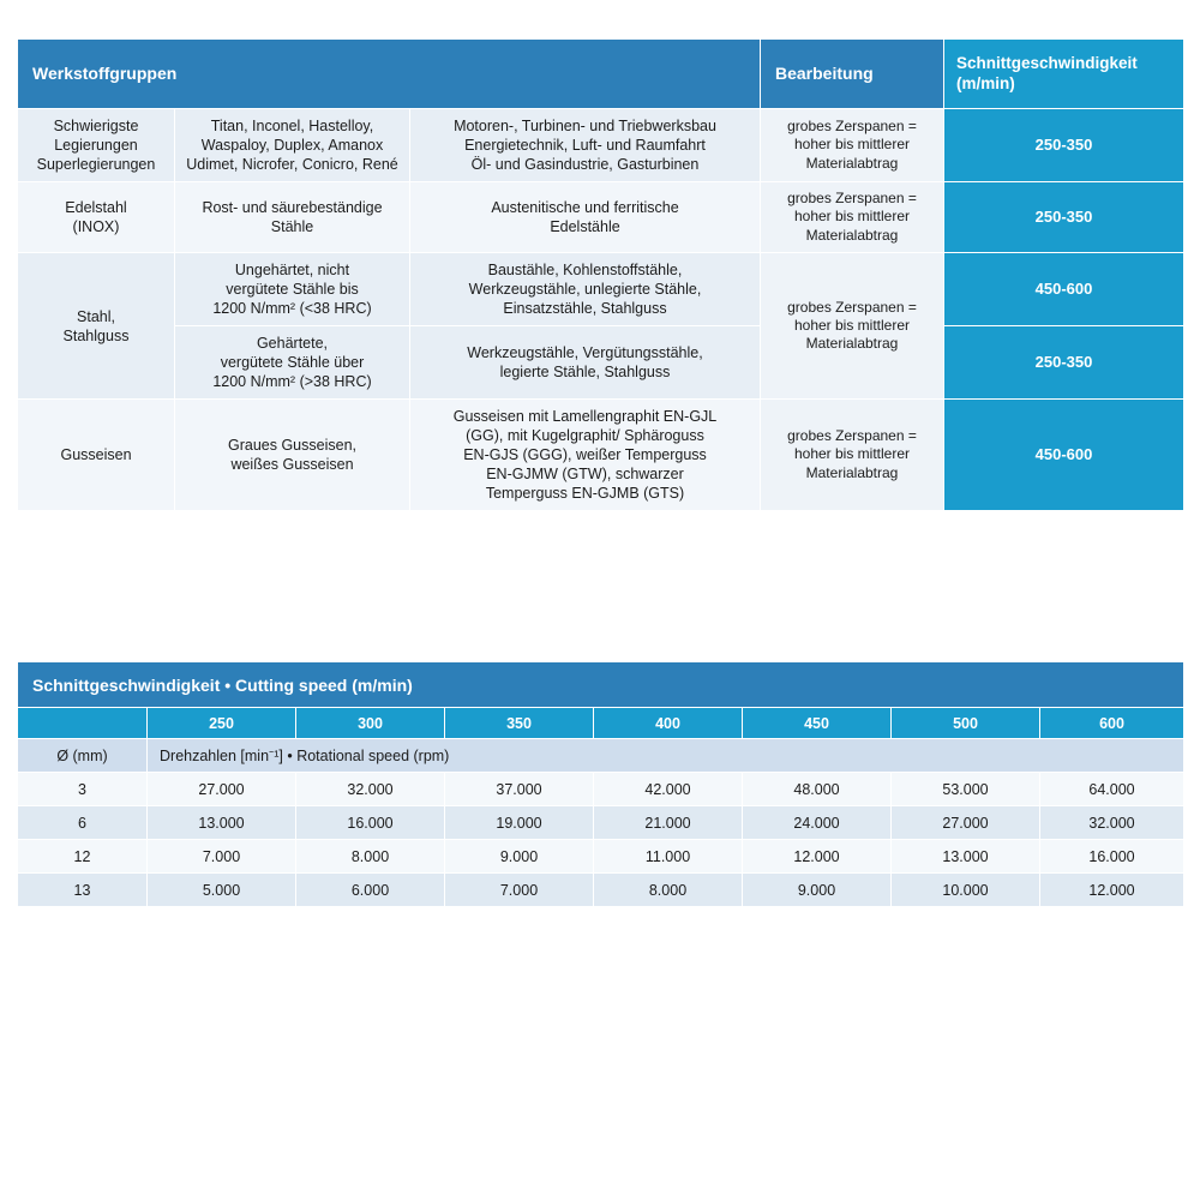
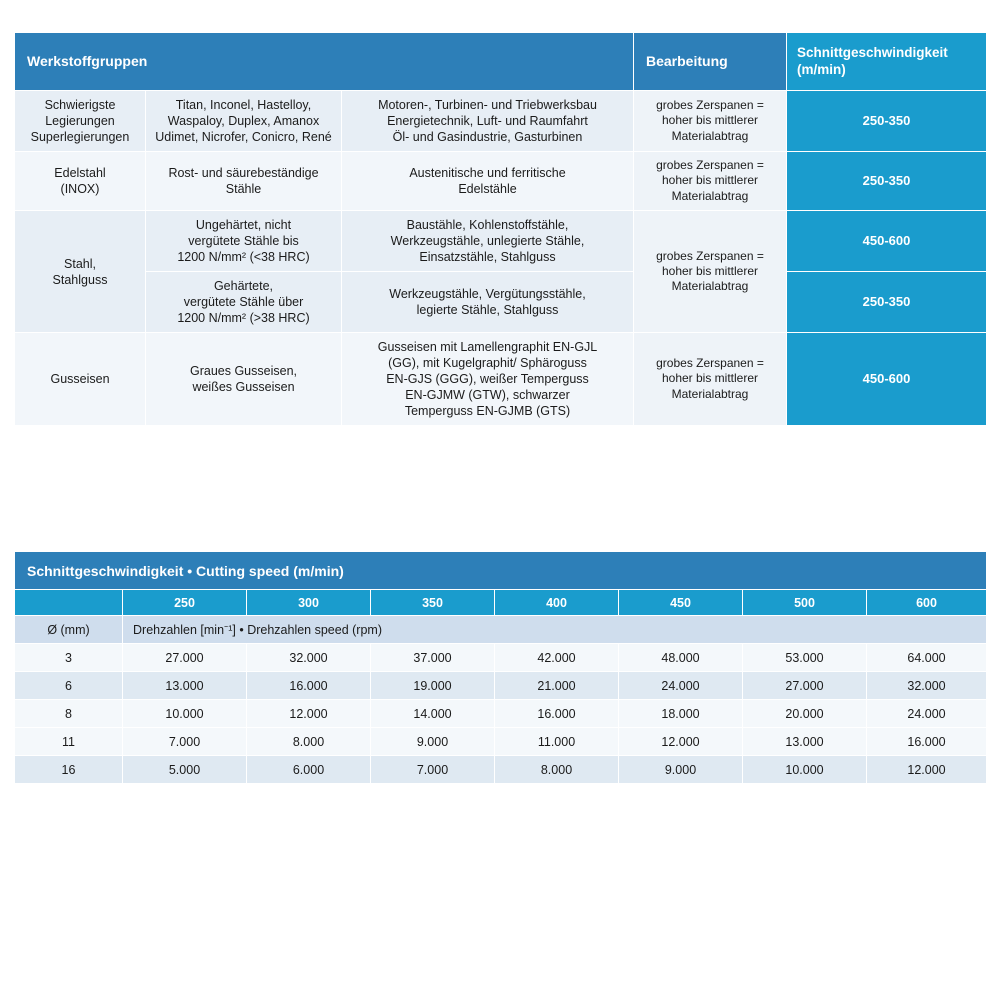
  Werkstoffgruppen	Bearbeitung	Schnittgeschwindigkeit(m/min)
  SchwierigsteLegierungenSuperlegierungen	Titan, Inconel, Hastelloy,Waspaloy, Duplex, AmanoxUdimet, Nicrofer, Conicro, René	Motoren-, Turbinen- und TriebwerksbauEnergietechnik, Luft- und RaumfahrtÖl- und Gasindustrie, Gasturbinen	grobes Zerspanen =hoher bis mittlererMaterialabtrag	250-350
  Edelstahl(INOX)	Rost- und säurebeständigeStähle	Austenitische und ferritischeEdelstähle	grobes Zerspanen =hoher bis mittlererMaterialabtrag	250-350
  Stahl,Stahlguss	Ungehärtet, nichtvergütete Stähle bis1200 N/mm² (<38 HRC)	Baustähle, Kohlenstoffstähle,Werkzeugstähle, unlegierte Stähle,Einsatzstähle, Stahlguss	grobes Zerspanen =hoher bis mittlererMaterialabtrag	450-600
  Gehärtete,vergütete Stähle über1200 N/mm² (>38 HRC)	Werkzeugstähle, Vergütungsstähle,legierte Stähle, Stahlguss	250-350
  Gusseisen	Graues Gusseisen,weißes Gusseisen	Gusseisen mit Lamellengraphit EN-GJL(GG), mit Kugelgraphit/ SphärogussEN-GJS (GGG), weißer TempergussEN-GJMW (GTW), schwarzerTemperguss EN-GJMB (GTS)	grobes Zerspanen =hoher bis mittlererMaterialabtrag	450-600
  Schnittgeschwindigkeit • Cutting speed (m/min)
  	250	300	350	400	450	500	600
- Ø (mm)	Drehzahlen [min⁻¹] • Rotational speed (rpm)
+ Ø (mm)	Drehzahlen [min⁻¹] • Drehzahlen speed (rpm)
  3	27.000	32.000	37.000	42.000	48.000	53.000	64.000
  6	13.000	16.000	19.000	21.000	24.000	27.000	32.000
+ 8	10.000	12.000	14.000	16.000	18.000	20.000	24.000
- 12	7.000	8.000	9.000	11.000	12.000	13.000	16.000
+ 11	7.000	8.000	9.000	11.000	12.000	13.000	16.000
- 13	5.000	6.000	7.000	8.000	9.000	10.000	12.000
+ 16	5.000	6.000	7.000	8.000	9.000	10.000	12.000
